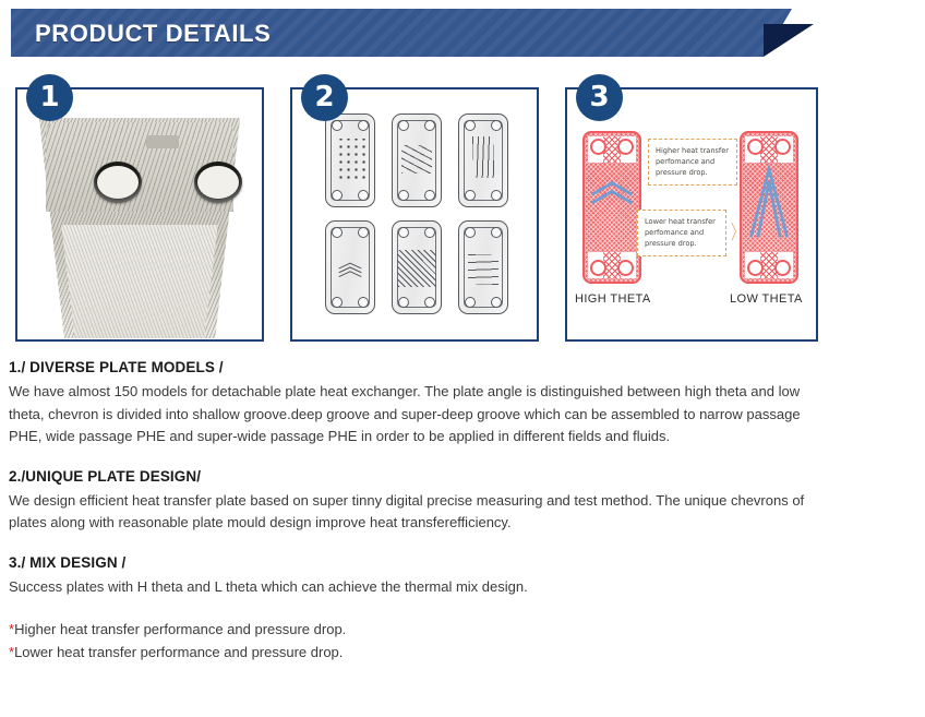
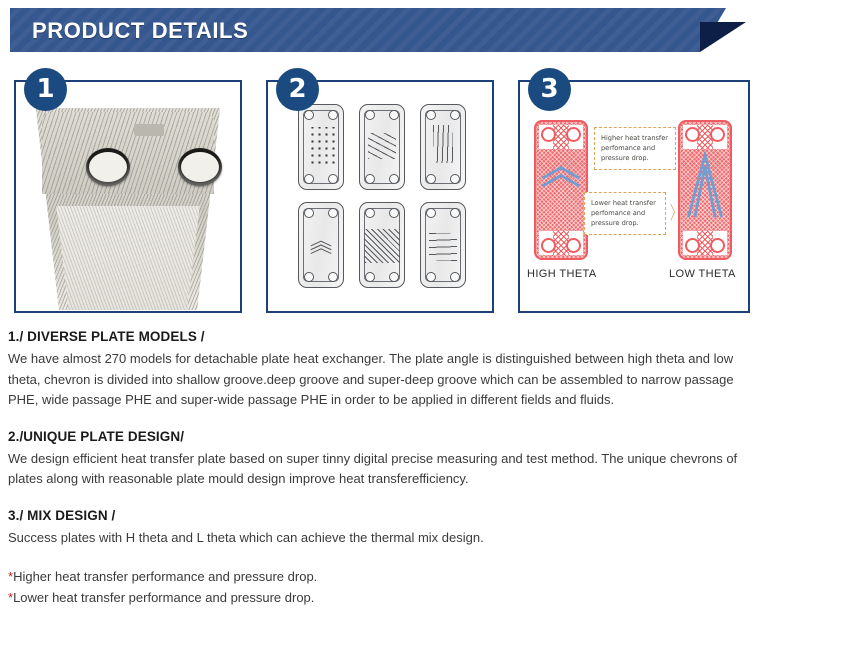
  PRODUCT DETAILS
  1
  2
  3
  〈
  〉
  Higher heat transfer perfomance and pressure drop.
  Lower heat transfer perfomance and pressure drop.
  HIGH THETA
  LOW THETA
  1./ DIVERSE PLATE MODELS /
- We have almost 150 models for detachable plate heat exchanger. The plate angle is distinguished between high theta and low theta, chevron is divided into shallow groove.deep groove and super-deep groove which can be assembled to narrow passage PHE, wide passage PHE and super-wide passage PHE in order to be applied in different fields and fluids.
+ We have almost 270 models for detachable plate heat exchanger. The plate angle is distinguished between high theta and low theta, chevron is divided into shallow groove.deep groove and super-deep groove which can be assembled to narrow passage PHE, wide passage PHE and super-wide passage PHE in order to be applied in different fields and fluids.
  2./UNIQUE PLATE DESIGN/
  We design efficient heat transfer plate based on super tinny digital precise measuring and test method. The unique chevrons of plates along with reasonable plate mould design improve heat transferefficiency.
  3./ MIX DESIGN /
  Success plates with H theta and L theta which can achieve the thermal mix design.
  *Higher heat transfer performance and pressure drop.
  *Lower heat transfer performance and pressure drop.
